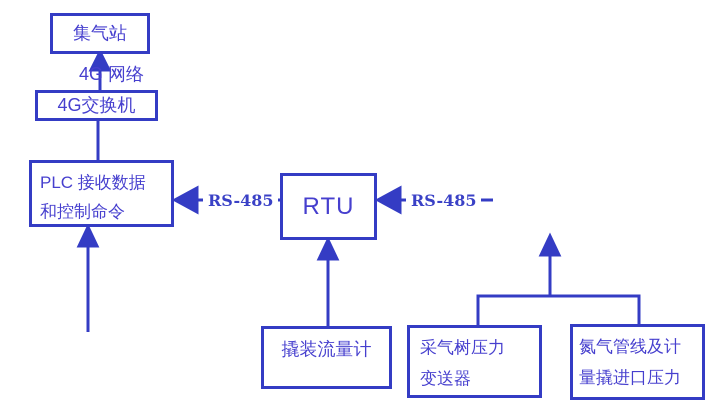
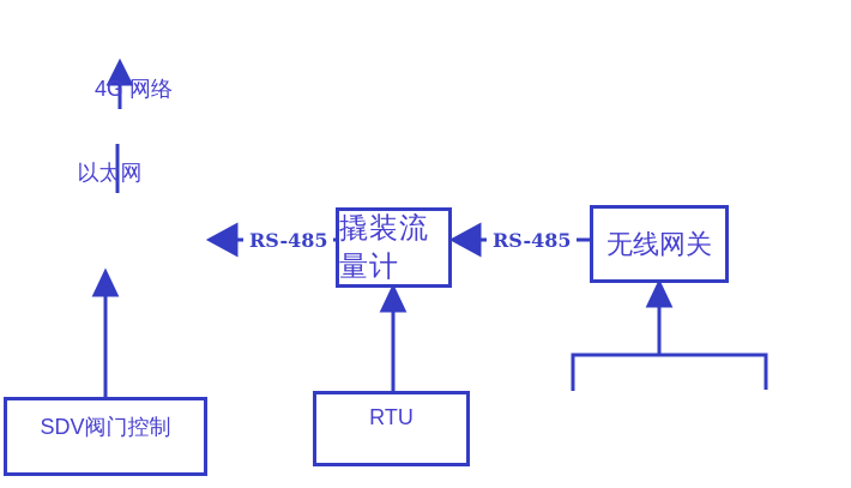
- 集气站
- 4G交换机
- PLC 接收数据
- 和控制命令
- RTU
+ 撬装流量计
+ 无线网关
+ SDV阀门控制
- 撬装流量计
+ RTU
- 采气树压力
- 变送器
- 氮气管线及计
- 量撬进口压力
  4G 网络
+ 以太网
  RS-485
  RS-485
